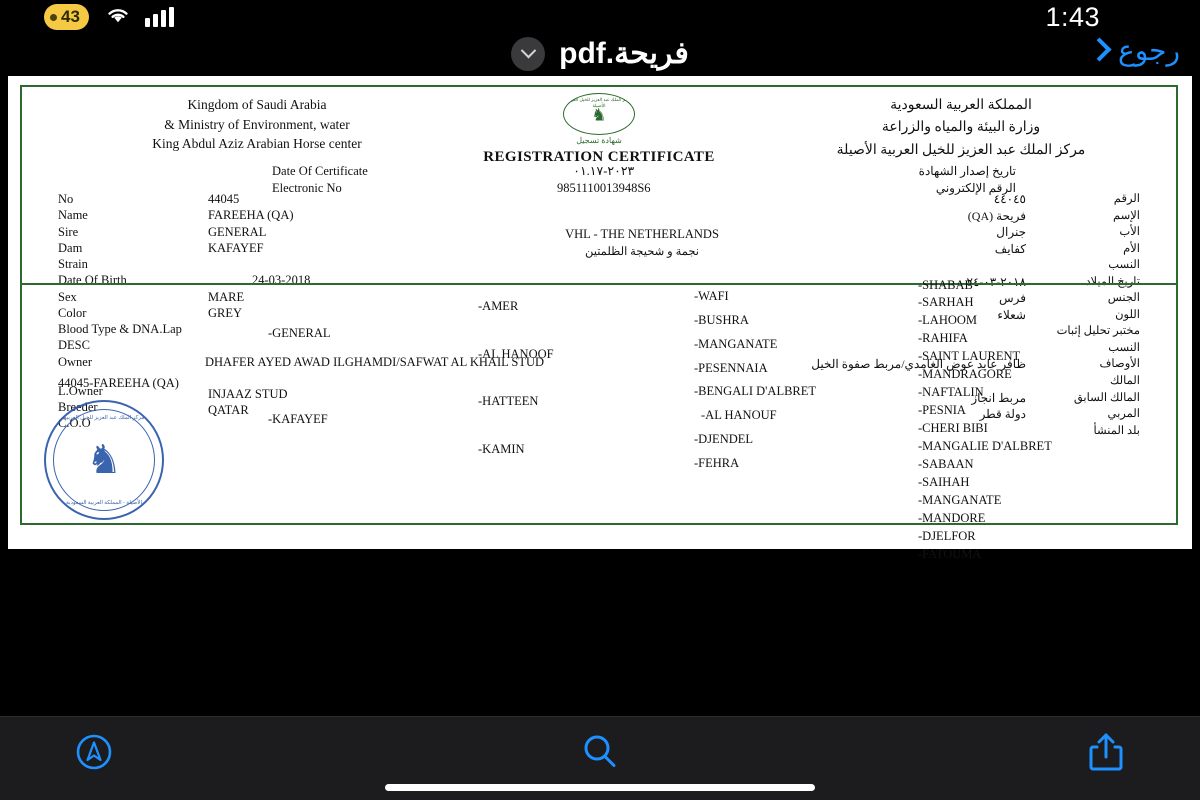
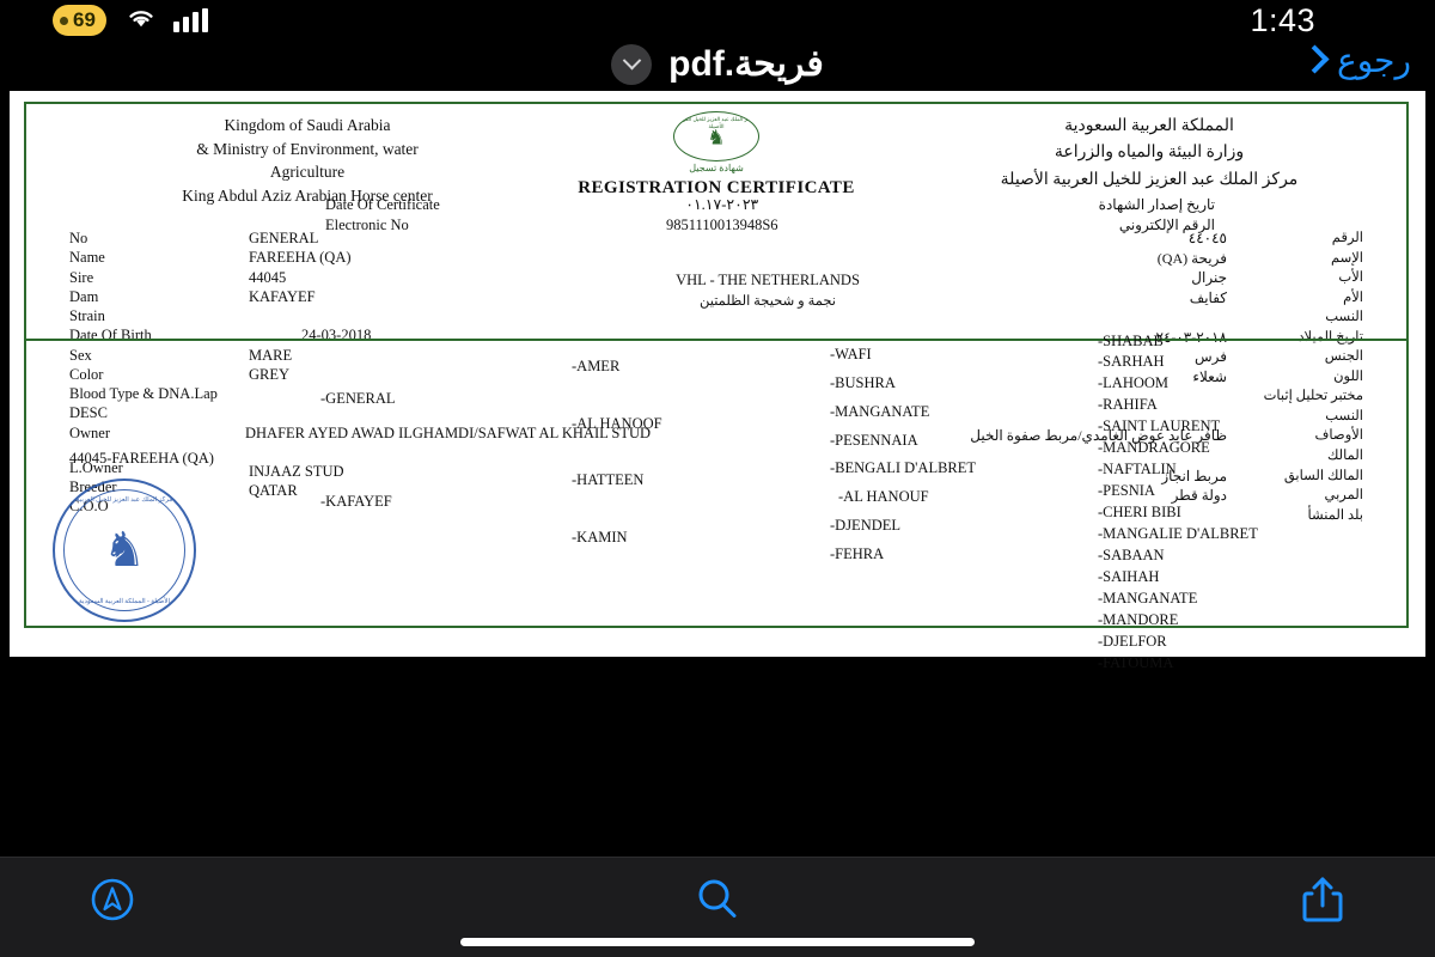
- 43
+ 69
  1:43
  فريحة.pdf
  رجوع
  Kingdom of Saudi Arabia
  & Ministry of Environment, water
+ Agriculture
  King Abdul Aziz Arabian Horse center
  المملكة العربية السعودية
  وزارة البيئة والمياه والزراعة
  مركز الملك عبد العزيز للخيل العربية الأصيلة
  ♞
  شهادة تسجيل
  REGISTRATION CERTIFICATE
  Date Of Certificate
  Electronic No
  ٢٠٢٣-٠١.١٧
  9851110013948S6
  تاريخ إصدار الشهادة
  الرقم الإلكتروني
  No
  Name
  Sire
  Dam
  Strain
  Date Of Birth
  Sex
  Color
  Blood Type & DNA.Lap
  DESC
  Owner
  L.Owner
  Breeder
  C.O.O
- 44045
+ GENERAL
  FAREEHA (QA)
- GENERAL
+ 44045
  KAFAYEF
  24-03-2018
  MARE
  GREY
  DHAFER AYED AWAD ILGHAMDI/SAFWAT AL KHAIL STUD
  INJAAZ STUD
  QATAR
  ٤٤٠٤٥
  فريحة (QA)
  جنرال
  كفايف
  ٢٠١٨-٠٣-٢٤
  فرس
  شعلاء
  ظافر عايد عوض الغامدي/مربط صفوة الخيل
  مربط انجاز
  دولة قطر
  الرقم
  الإسم
  الأب
  الأم
  النسب
  تاريخ الميلاد
  الجنس
  اللون
  مختبر تحليل إثبات النسب
  الأوصاف
  المالك
  المالك السابق
  المربي
  بلد المنشأ
  VHL - THE NETHERLANDS
  نجمة و شحيجة الظلمتين
  44045-FAREEHA (QA)
  -GENERAL
  -KAFAYEF
  -AMER
  -AL HANOOF
  -HATTEEN
  -KAMIN
  -WAFI
  -BUSHRA
  -MANGANATE
  -PESENNAIA
  -BENGALI D'ALBRET
  -AL HANOUF
  -DJENDEL
  -FEHRA
  -SHABAB
  -SARHAH
  -LAHOOM
  -RAHIFA
  -SAINT LAURENT
  -MANDRAGORE
  -NAFTALIN
  -PESNIA
  -CHERI BIBI
  -MANGALIE D'ALBRET
  -SABAAN
  -SAIHAH
  -MANGANATE
  -MANDORE
  -DJELFOR
  -FATOUMA
  ♞
